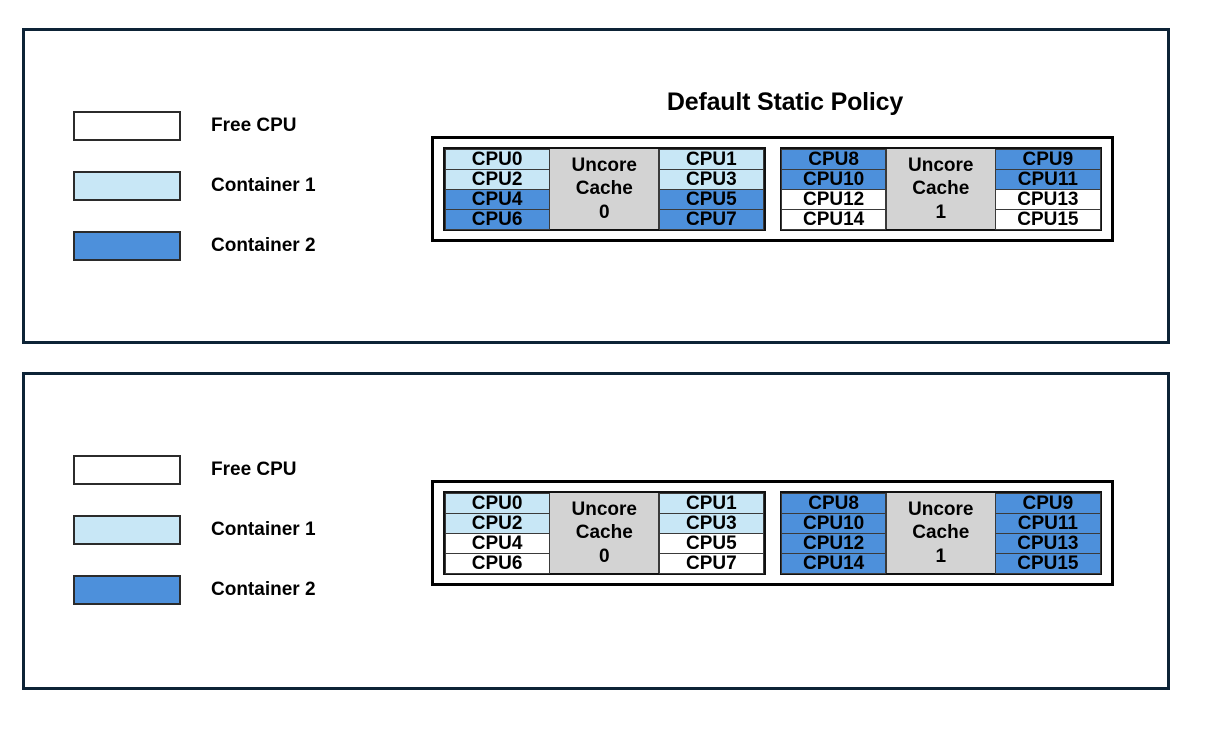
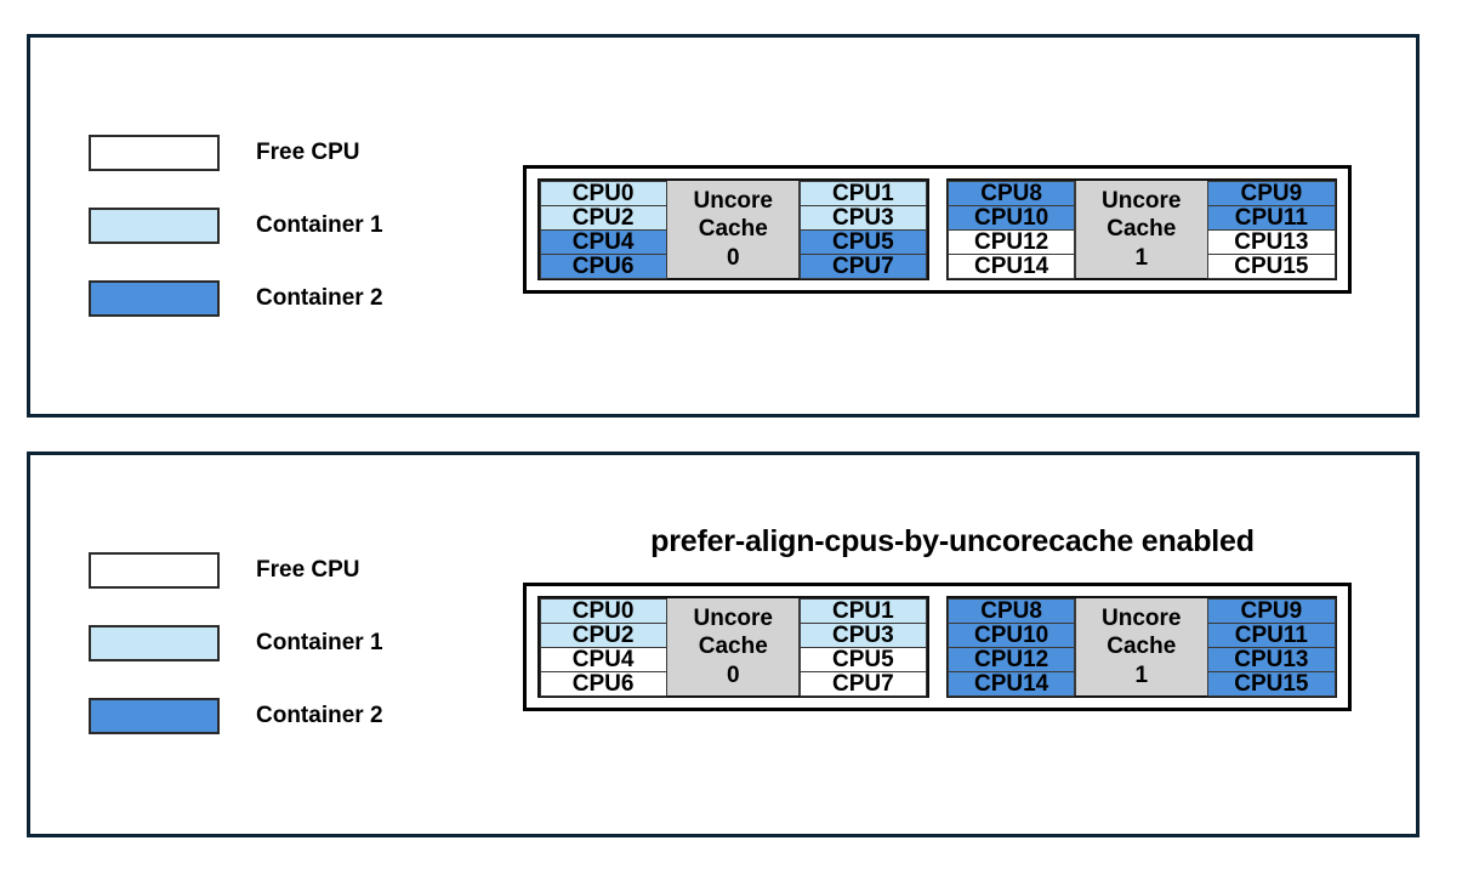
- Default Static Policy
  Free CPU
  Container 1
  Container 2
  CPU0
  CPU2
  CPU4
  CPU6
  Uncore
  Cache
  0
  CPU1
  CPU3
  CPU5
  CPU7
  CPU8
  CPU10
  CPU12
  CPU14
  Uncore
  Cache
  1
  CPU9
  CPU11
  CPU13
  CPU15
+ prefer-align-cpus-by-uncorecache enabled
  Free CPU
  Container 1
  Container 2
  CPU0
  CPU2
  CPU4
  CPU6
  Uncore
  Cache
  0
  CPU1
  CPU3
  CPU5
  CPU7
  CPU8
  CPU10
  CPU12
  CPU14
  Uncore
  Cache
  1
  CPU9
  CPU11
  CPU13
  CPU15
